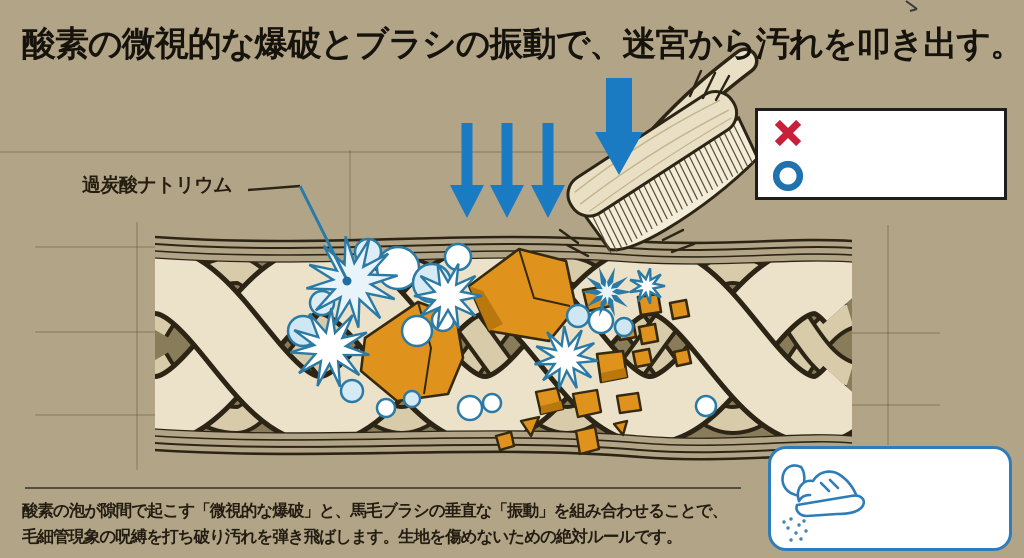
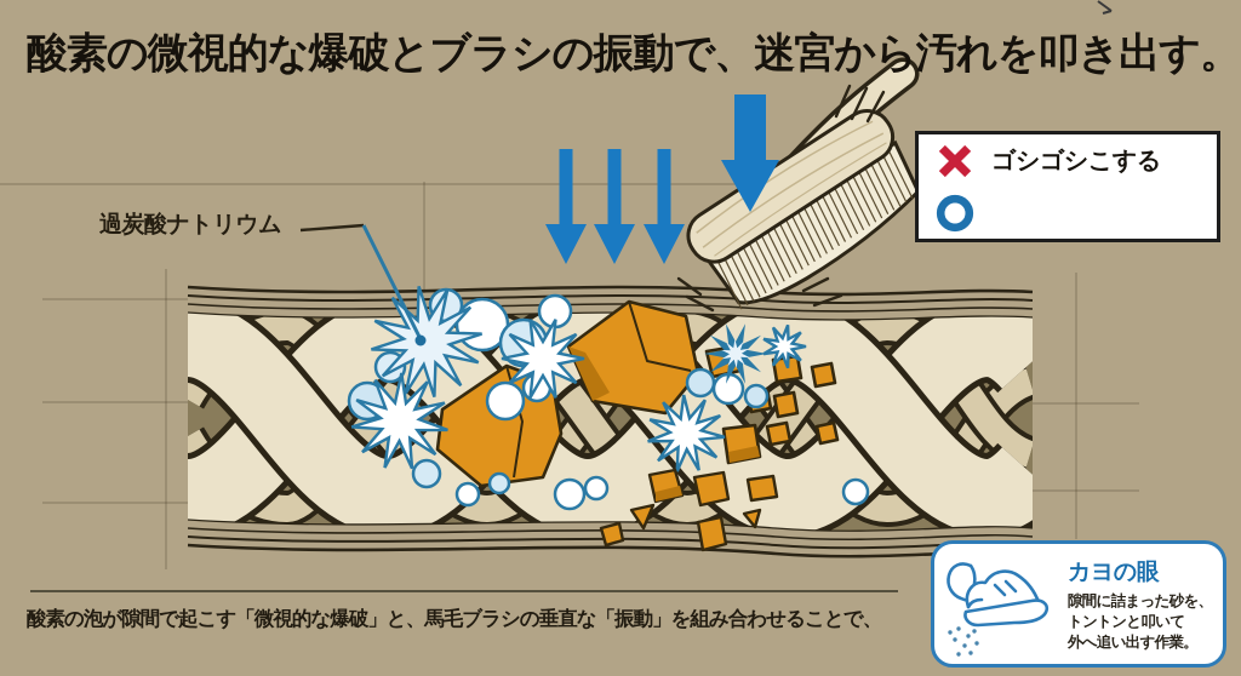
  酸素の微視的な爆破とブラシの振動で、迷宮から汚れを叩き出す。
  過炭酸ナトリウム
+ ゴシゴシこする
+ カヨの眼
+ 隙間に詰まった砂を、
+ トントンと叩いて
+ 外へ追い出す作業。
  酸素の泡が隙間で起こす「微視的な爆破」と、馬毛ブラシの垂直な「振動」を組み合わせることで、
- 毛細管現象の呪縛を打ち破り汚れを弾き飛ばします。生地を傷めないための絶対ルールです。
